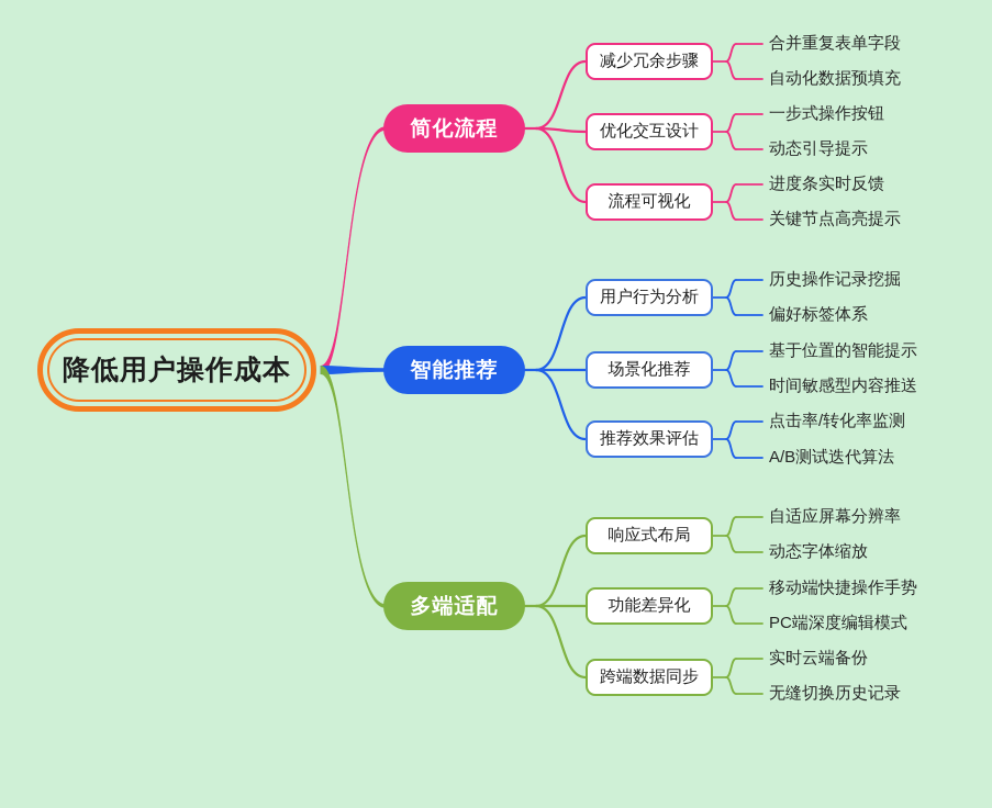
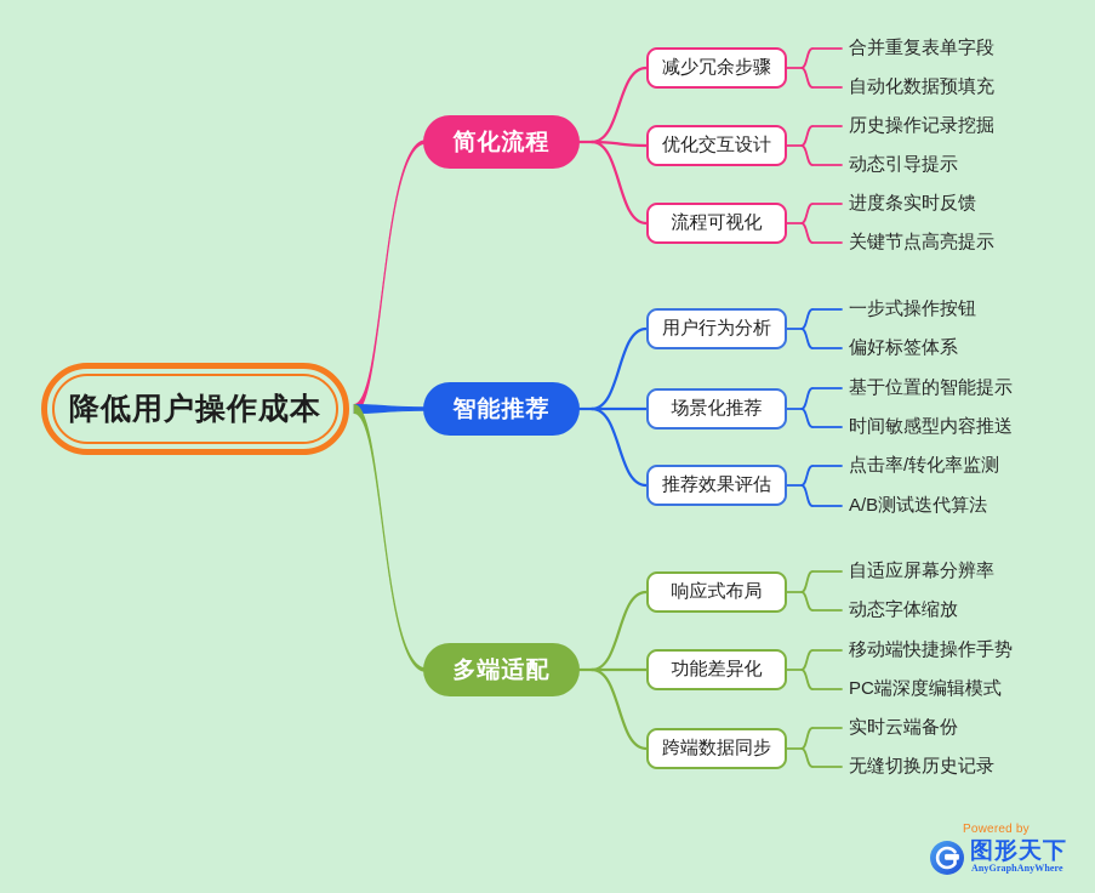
  降低用户操作成本
  简化流程
  减少冗余步骤
  合并重复表单字段
  自动化数据预填充
  优化交互设计
- 一步式操作按钮
+ 历史操作记录挖掘
  动态引导提示
  流程可视化
  进度条实时反馈
  关键节点高亮提示
  智能推荐
  用户行为分析
- 历史操作记录挖掘
+ 一步式操作按钮
  偏好标签体系
  场景化推荐
  基于位置的智能提示
  时间敏感型内容推送
  推荐效果评估
  点击率/转化率监测
  A/B测试迭代算法
  多端适配
  响应式布局
  自适应屏幕分辨率
  动态字体缩放
  功能差异化
  移动端快捷操作手势
  PC端深度编辑模式
  跨端数据同步
  实时云端备份
  无缝切换历史记录
+ Powered by
+ 图形天下
+ AnyGraphAnyWhere
